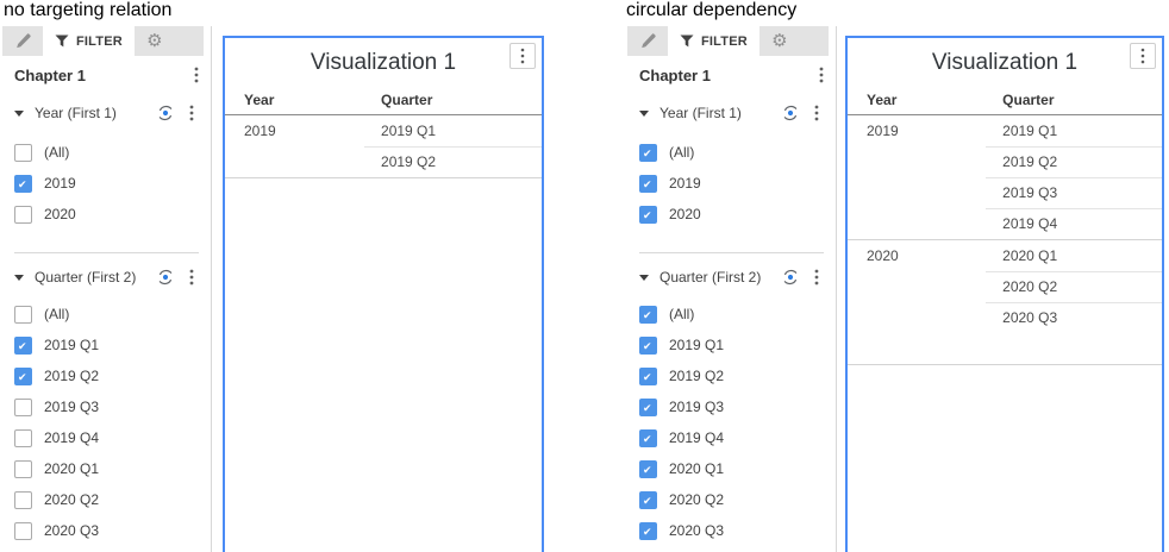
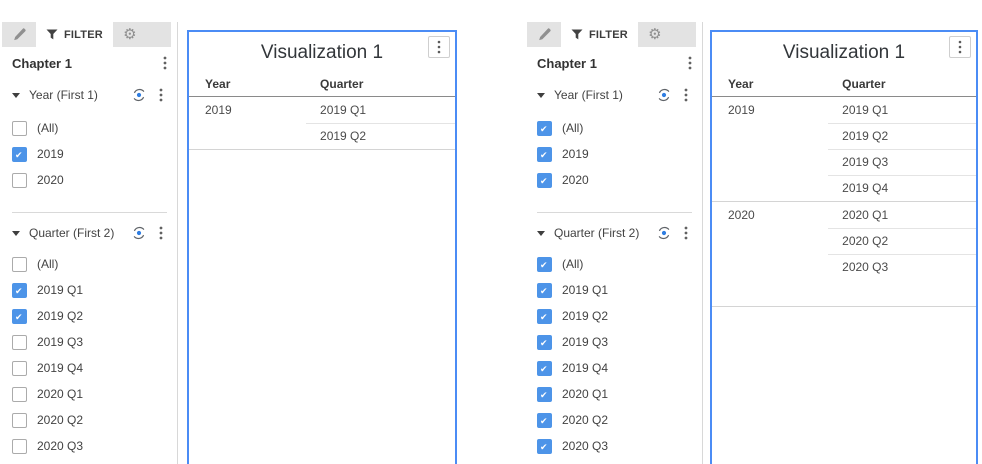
- no targeting relation
- circular dependency
  FILTER
  ⚙
  Chapter 1
  Year (First 1)
  (All)
  2019
  2020
  Quarter (First 2)
  (All)
  2019 Q1
  2019 Q2
  2019 Q3
  2019 Q4
  2020 Q1
  2020 Q2
  2020 Q3
  Visualization 1
  Year
  Quarter
  2019
  2019 Q1
  2019 Q2
  FILTER
  ⚙
  Chapter 1
  Year (First 1)
  (All)
  2019
  2020
  Quarter (First 2)
  (All)
  2019 Q1
  2019 Q2
  2019 Q3
  2019 Q4
  2020 Q1
  2020 Q2
  2020 Q3
  Visualization 1
  Year
  Quarter
  2019
  2019 Q1
  2019 Q2
  2019 Q3
  2019 Q4
  2020
  2020 Q1
  2020 Q2
  2020 Q3
